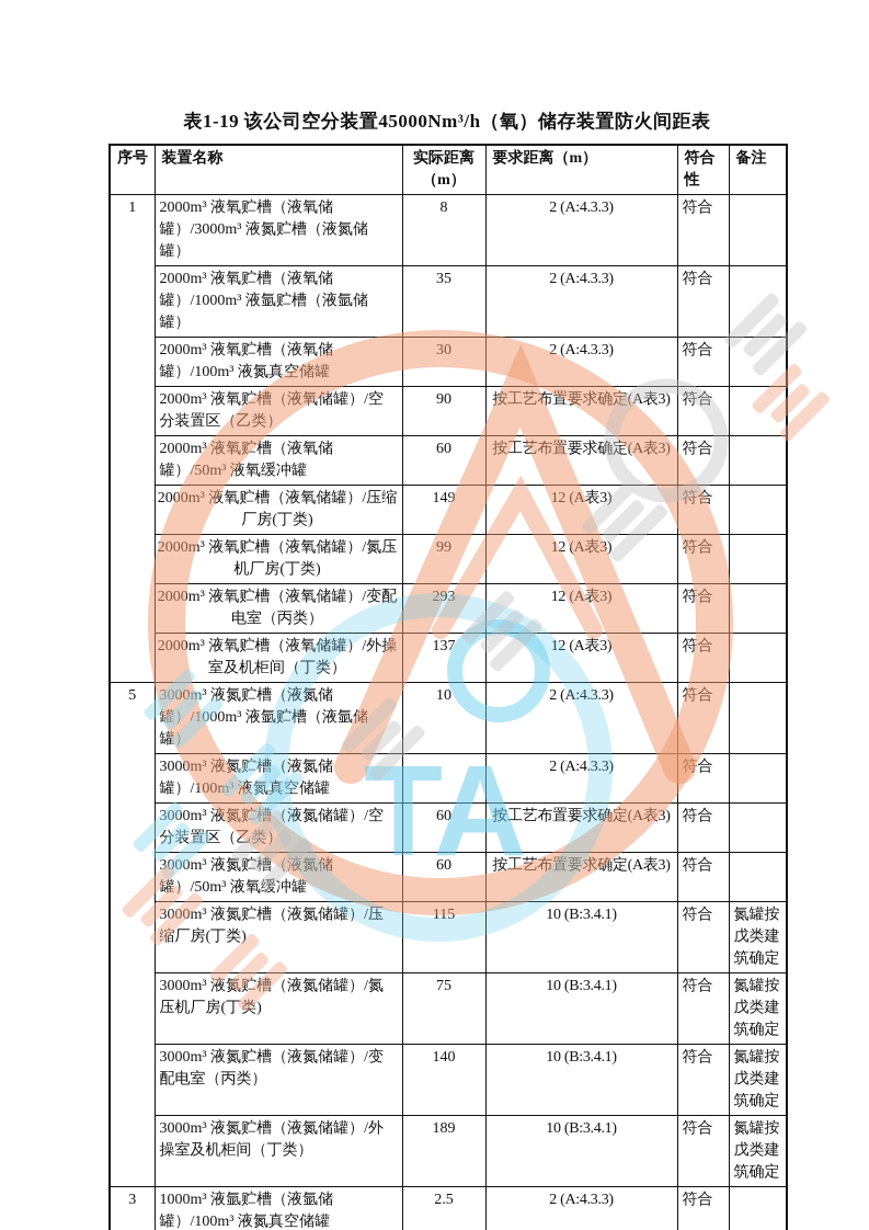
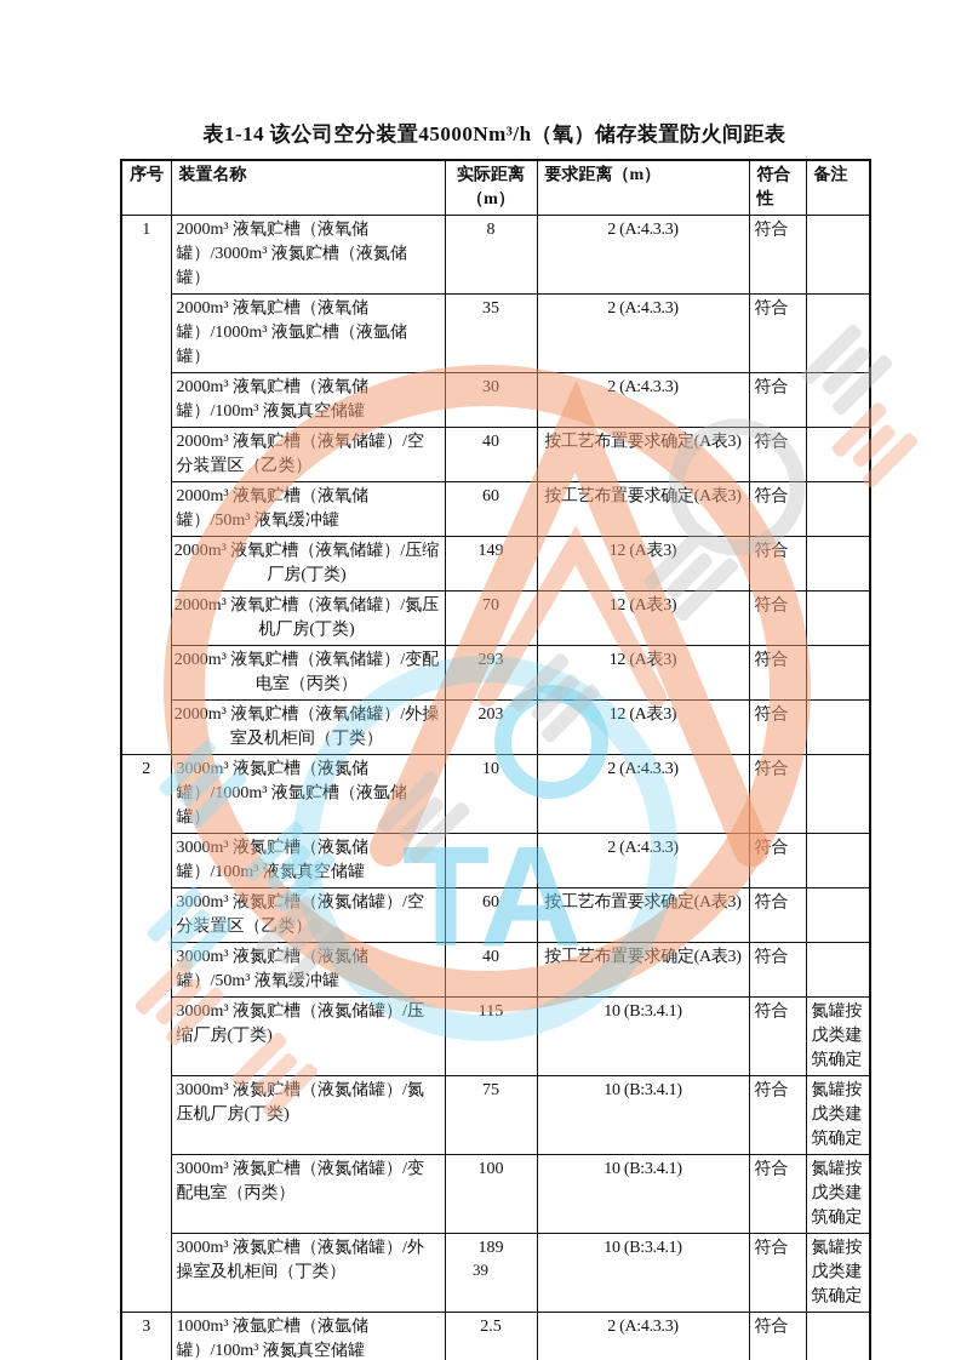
- 表1-19 该公司空分装置45000Nm³/h（氧）储存装置防火间距表
+ 表1-14 该公司空分装置45000Nm³/h（氧）储存装置防火间距表
  序号	装置名称	实际距离（m）	要求距离（m）	符合性	备注
  1	2000m³ 液氧贮槽（液氧储罐）/3000m³ 液氮贮槽（液氮储罐）	8	2 (A:4.3.3)	符合
  2000m³ 液氧贮槽（液氧储罐）/1000m³ 液氩贮槽（液氩储罐）	35	2 (A:4.3.3)	符合
  2000m³ 液氧贮槽（液氧储罐）/100m³ 液氮真空储罐	30	2 (A:4.3.3)	符合
- 2000m³ 液氧贮槽（液氧储罐）/空分装置区（乙类）	90	按工艺布置要求确定(A表3)	符合
+ 2000m³ 液氧贮槽（液氧储罐）/空分装置区（乙类）	40	按工艺布置要求确定(A表3)	符合
  2000m³ 液氧贮槽（液氧储罐）/50m³ 液氧缓冲罐	60	按工艺布置要求确定(A表3)	符合
  2000m³ 液氧贮槽（液氧储罐）/压缩厂房(丁类)	149	12 (A表3)	符合
- 2000m³ 液氧贮槽（液氧储罐）/氮压机厂房(丁类)	99	12 (A表3)	符合
+ 2000m³ 液氧贮槽（液氧储罐）/氮压机厂房(丁类)	70	12 (A表3)	符合
  2000m³ 液氧贮槽（液氧储罐）/变配电室（丙类）	293	12 (A表3)	符合
- 2000m³ 液氧贮槽（液氧储罐）/外操室及机柜间（丁类）	137	12 (A表3)	符合
+ 2000m³ 液氧贮槽（液氧储罐）/外操室及机柜间（丁类）	203	12 (A表3)	符合
- 5	3000m³ 液氮贮槽（液氮储罐）/1000m³ 液氩贮槽（液氩储罐）	10	2 (A:4.3.3)	符合
+ 2	3000m³ 液氮贮槽（液氮储罐）/1000m³ 液氩贮槽（液氩储罐）	10	2 (A:4.3.3)	符合
  3000m³ 液氮贮槽（液氮储罐）/100m³ 液氮真空储罐		2 (A:4.3.3)	符合
  3000m³ 液氮贮槽（液氮储罐）/空分装置区（乙类）	60	按工艺布置要求确定(A表3)	符合
- 3000m³ 液氮贮槽（液氮储罐）/50m³ 液氧缓冲罐	60	按工艺布置要求确定(A表3)	符合
+ 3000m³ 液氮贮槽（液氮储罐）/50m³ 液氧缓冲罐	40	按工艺布置要求确定(A表3)	符合
  3000m³ 液氮贮槽（液氮储罐）/压缩厂房(丁类)	115	10 (B:3.4.1)	符合	氮罐按戊类建筑确定
  3000m³ 液氮贮槽（液氮储罐）/氮压机厂房(丁类)	75	10 (B:3.4.1)	符合	氮罐按戊类建筑确定
- 3000m³ 液氮贮槽（液氮储罐）/变配电室（丙类）	140	10 (B:3.4.1)	符合	氮罐按戊类建筑确定
+ 3000m³ 液氮贮槽（液氮储罐）/变配电室（丙类）	100	10 (B:3.4.1)	符合	氮罐按戊类建筑确定
  3000m³ 液氮贮槽（液氮储罐）/外操室及机柜间（丁类）	189	10 (B:3.4.1)	符合	氮罐按戊类建筑确定
  3	1000m³ 液氩贮槽（液氩储罐）/100m³ 液氮真空储罐	2.5	2 (A:4.3.3)	符合
+ 39
  TA
